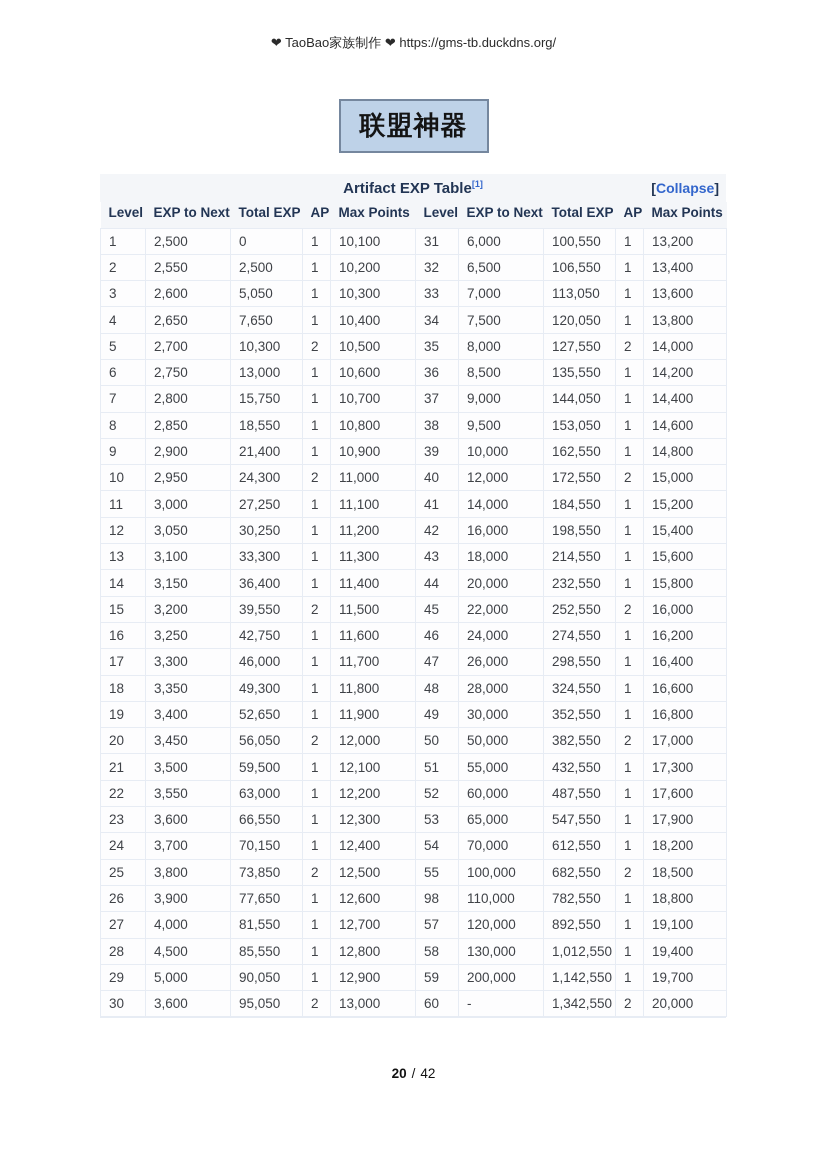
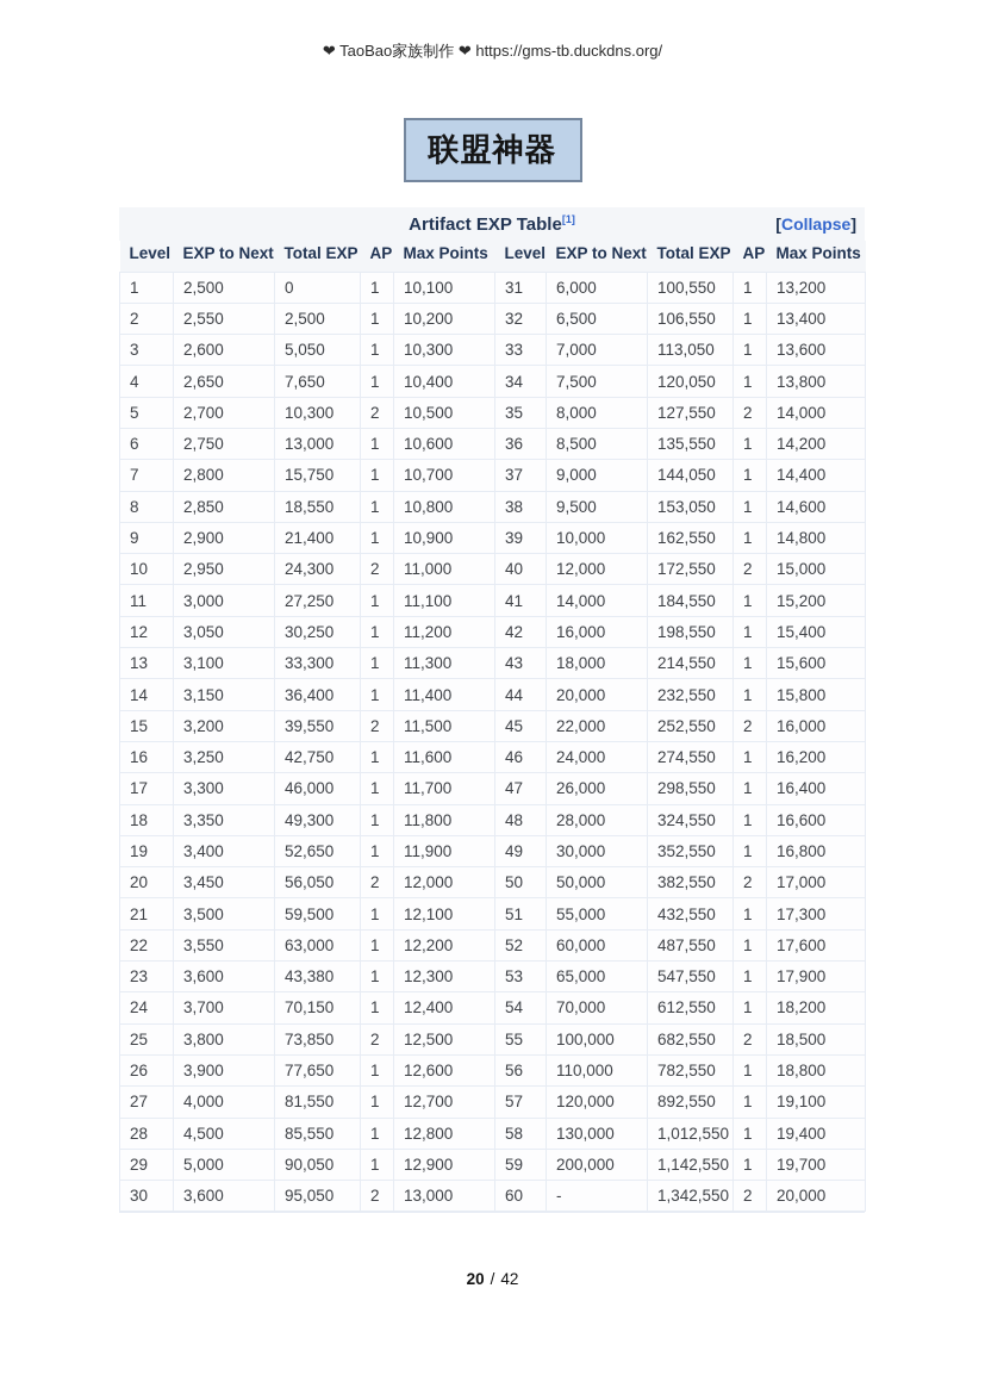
  ❤ TaoBao家族制作 ❤ https://gms-tb.duckdns.org/
  联盟神器
  Artifact EXP Table[1]
  [Collapse]
  Level	EXP to Next	Total EXP	AP	Max Points	Level	EXP to Next	Total EXP	AP	Max Points
  1	2,500	0	1	10,100	31	6,000	100,550	1	13,200
  2	2,550	2,500	1	10,200	32	6,500	106,550	1	13,400
  3	2,600	5,050	1	10,300	33	7,000	113,050	1	13,600
  4	2,650	7,650	1	10,400	34	7,500	120,050	1	13,800
  5	2,700	10,300	2	10,500	35	8,000	127,550	2	14,000
  6	2,750	13,000	1	10,600	36	8,500	135,550	1	14,200
  7	2,800	15,750	1	10,700	37	9,000	144,050	1	14,400
  8	2,850	18,550	1	10,800	38	9,500	153,050	1	14,600
  9	2,900	21,400	1	10,900	39	10,000	162,550	1	14,800
  10	2,950	24,300	2	11,000	40	12,000	172,550	2	15,000
  11	3,000	27,250	1	11,100	41	14,000	184,550	1	15,200
  12	3,050	30,250	1	11,200	42	16,000	198,550	1	15,400
  13	3,100	33,300	1	11,300	43	18,000	214,550	1	15,600
  14	3,150	36,400	1	11,400	44	20,000	232,550	1	15,800
  15	3,200	39,550	2	11,500	45	22,000	252,550	2	16,000
  16	3,250	42,750	1	11,600	46	24,000	274,550	1	16,200
  17	3,300	46,000	1	11,700	47	26,000	298,550	1	16,400
  18	3,350	49,300	1	11,800	48	28,000	324,550	1	16,600
  19	3,400	52,650	1	11,900	49	30,000	352,550	1	16,800
  20	3,450	56,050	2	12,000	50	50,000	382,550	2	17,000
  21	3,500	59,500	1	12,100	51	55,000	432,550	1	17,300
  22	3,550	63,000	1	12,200	52	60,000	487,550	1	17,600
- 23	3,600	66,550	1	12,300	53	65,000	547,550	1	17,900
+ 23	3,600	43,380	1	12,300	53	65,000	547,550	1	17,900
  24	3,700	70,150	1	12,400	54	70,000	612,550	1	18,200
  25	3,800	73,850	2	12,500	55	100,000	682,550	2	18,500
- 26	3,900	77,650	1	12,600	98	110,000	782,550	1	18,800
+ 26	3,900	77,650	1	12,600	56	110,000	782,550	1	18,800
  27	4,000	81,550	1	12,700	57	120,000	892,550	1	19,100
  28	4,500	85,550	1	12,800	58	130,000	1,012,550	1	19,400
  29	5,000	90,050	1	12,900	59	200,000	1,142,550	1	19,700
  30	3,600	95,050	2	13,000	60	-	1,342,550	2	20,000
  20 / 42
